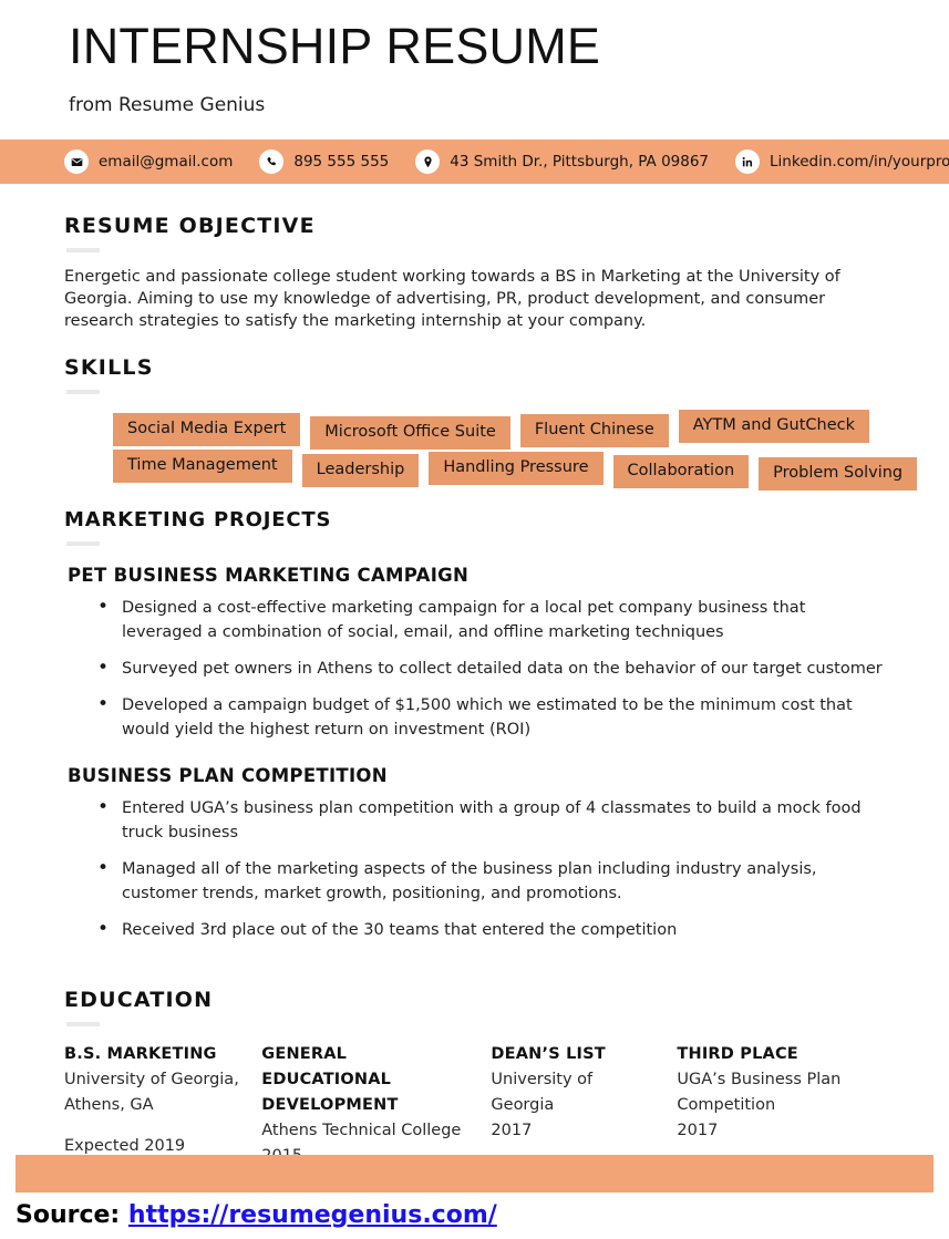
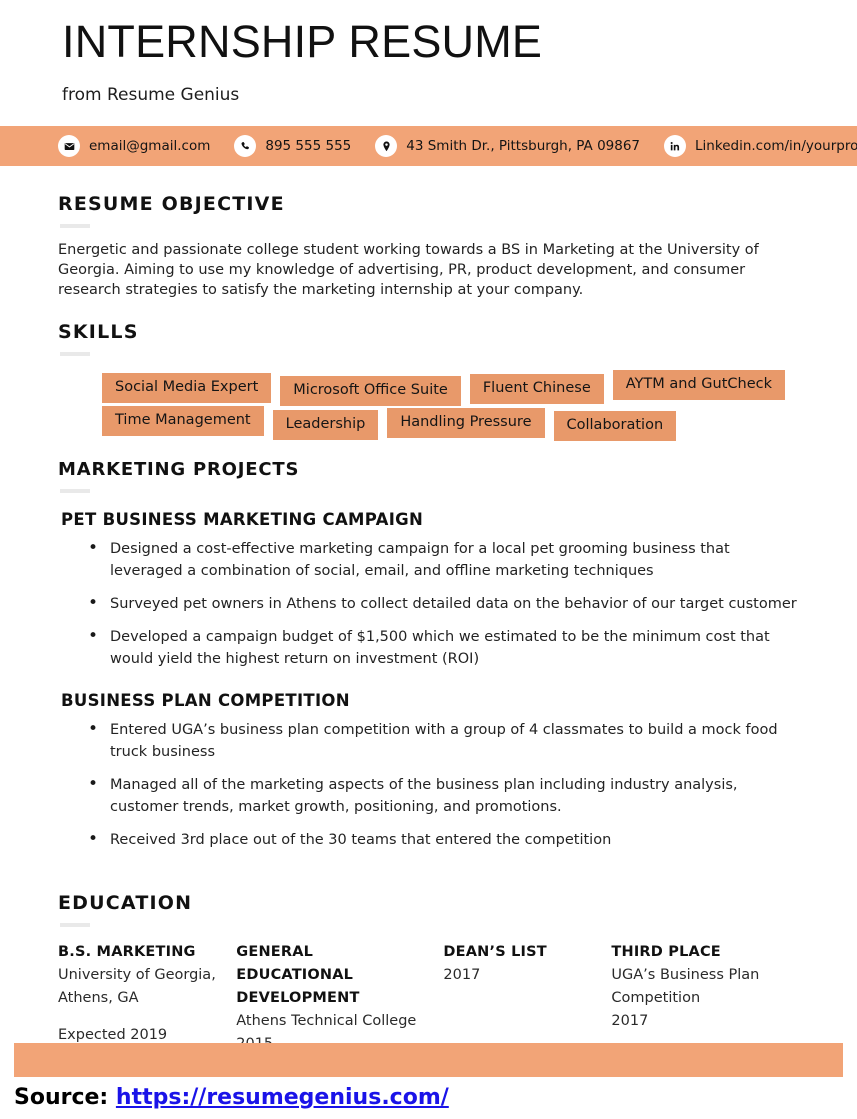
  INTERNSHIP RESUME
  from Resume Genius
  email@gmail.com
  895 555 555
  43 Smith Dr., Pittsburgh, PA 09867
  Linkedin.com/in/yourpro
  RESUME OBJECTIVE
  Energetic and passionate college student working towards a BS in Marketing at the University of Georgia. Aiming to use my knowledge of advertising, PR, product development, and consumer research strategies to satisfy the marketing internship at your company.
  SKILLS
  Social Media Expert
  Microsoft Office Suite
  Fluent Chinese
  AYTM and GutCheck
  Time Management
  Leadership
  Handling Pressure
  Collaboration
- Problem Solving
  MARKETING PROJECTS
  PET BUSINESS MARKETING CAMPAIGN
- Designed a cost-effective marketing campaign for a local pet company business that leveraged a combination of social, email, and offline marketing techniques
+ Designed a cost-effective marketing campaign for a local pet grooming business that leveraged a combination of social, email, and offline marketing techniques
  Surveyed pet owners in Athens to collect detailed data on the behavior of our target customer
  Developed a campaign budget of $1,500 which we estimated to be the minimum cost that would yield the highest return on investment (ROI)
  BUSINESS PLAN COMPETITION
  Entered UGA’s business plan competition with a group of 4 classmates to build a mock food truck business
  Managed all of the marketing aspects of the business plan including industry analysis, customer trends, market growth, positioning, and promotions.
  Received 3rd place out of the 30 teams that entered the competition
  EDUCATION
  B.S. MARKETING
  University of Georgia,
  Athens, GA
  Expected 2019
  GENERAL EDUCATIONAL DEVELOPMENT
  Athens Technical College
  DEAN’S LIST
- University of Georgia
  2017
  THIRD PLACE
  UGA’s Business Plan
  Competition
  2017
  Source: https://resumegenius.com/
